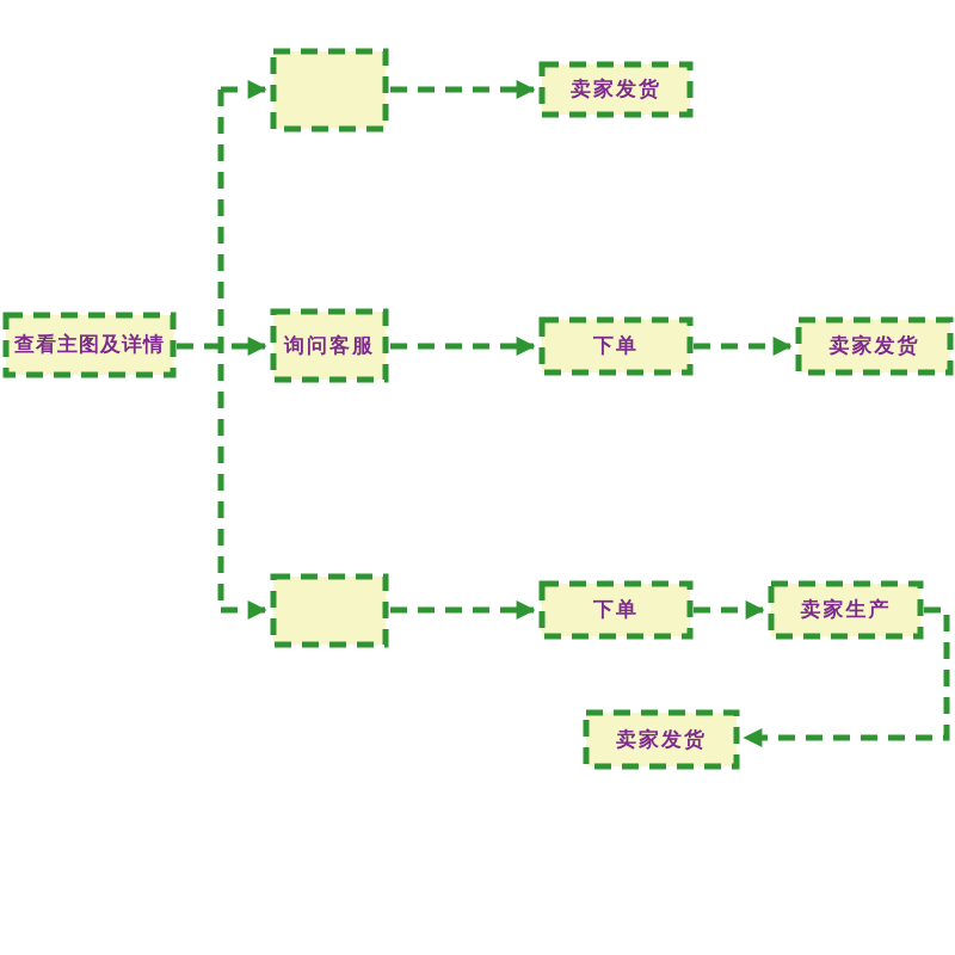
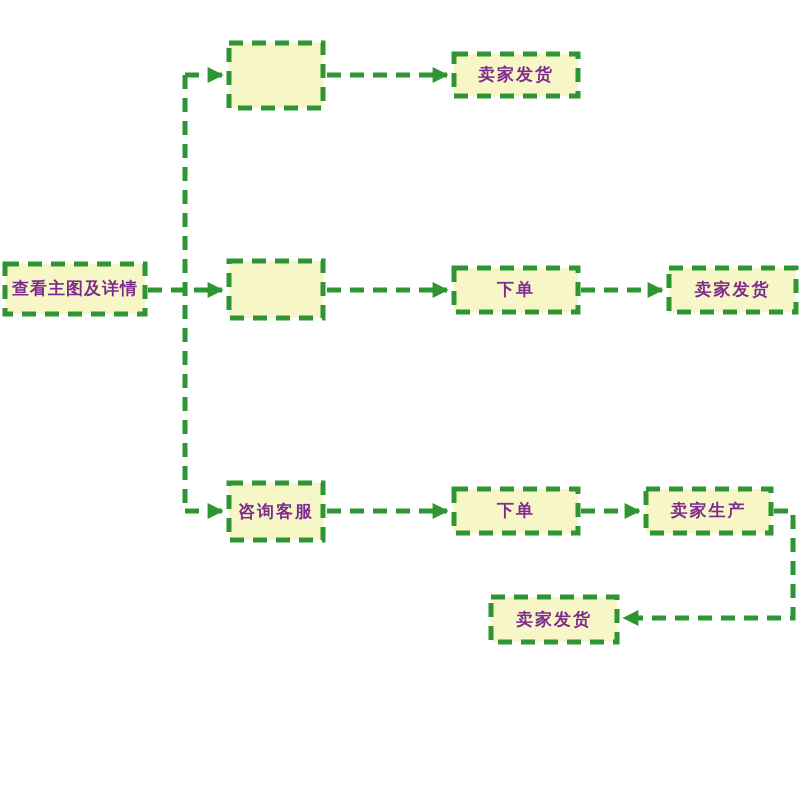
  查看主图及详情
  卖家发货
- 询问客服
  下单
  卖家发货
+ 咨询客服
  下单
  卖家生产
  卖家发货
